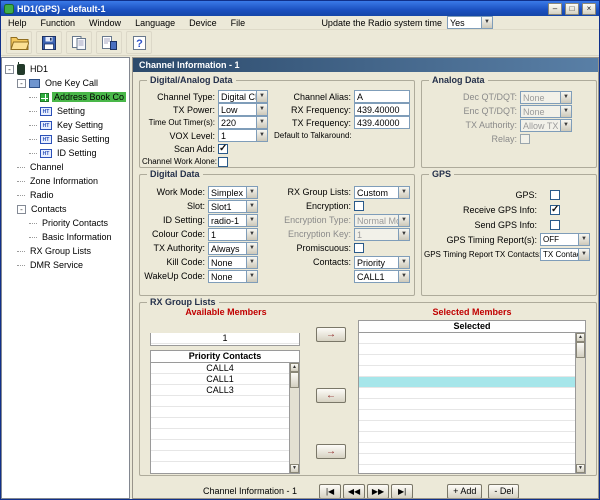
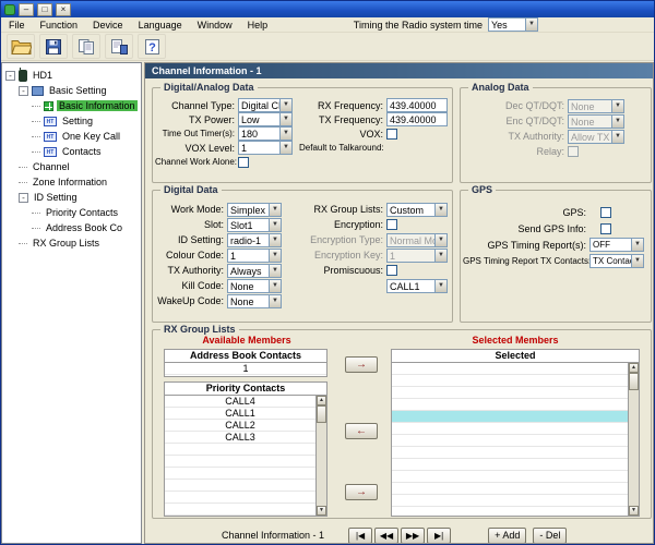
- HD1(GPS) - default-1
  –
  □
  ×
- Help
+ File
  Function
- Window
+ Device
  Language
- Device
+ Window
- File
+ Help
- Update the Radio system time
+ Timing the Radio system time
  Yes
  ?
  -
  HD1
  -
- One Key Call
+ Basic Setting
- Address Book Co
+ Basic Information
  Setting
- Key Setting
- Basic Setting
+ One Key Call
- ID Setting
+ Contacts
  Channel
  Zone Information
- Radio
  -
- Contacts
+ ID Setting
  Priority Contacts
- Basic Information
+ Address Book Co
  RX Group Lists
- DMR Service
  Channel Information - 1
  Digital/Analog Data
  Channel Type:
  Digital C
  TX Power:
  Low
  Time Out Timer(s):
- 220
+ 180
  VOX Level:
  1
- Scan Add:
  Channel Work Alone:
- Channel Alias:
- A
  RX Frequency:
  439.40000
  TX Frequency:
  439.40000
+ VOX:
  Default to Talkaround:
  Analog Data
  Dec QT/DQT:
  None
  Enc QT/DQT:
  None
  TX Authority:
  Allow TX
  Relay:
  Digital Data
  Work Mode:
  Simplex
  Slot:
  Slot1
  ID Setting:
  radio-1
  Colour Code:
  1
  TX Authority:
  Always
  Kill Code:
  None
  WakeUp Code:
  None
  RX Group Lists:
  Custom
  Encryption:
  Encryption Type:
  Normal M
  Encryption Key:
  1
  Promiscuous:
- Contacts:
- Priority
  CALL1
  GPS
  GPS:
- Receive GPS Info:
  Send GPS Info:
  GPS Timing Report(s):
  OFF
  GPS Timing Report TX Contacts
  TX Conta
  RX Group Lists
  Available Members
  Selected Members
+ Address Book Contacts
  1
  Priority Contacts
  CALL4
  CALL1
+ CALL2
  CALL3
  Selected
  →
  ←
  →
  Channel Information - 1
  |◀
  ◀◀
  ▶▶
  ▶|
  + Add
  - Del
